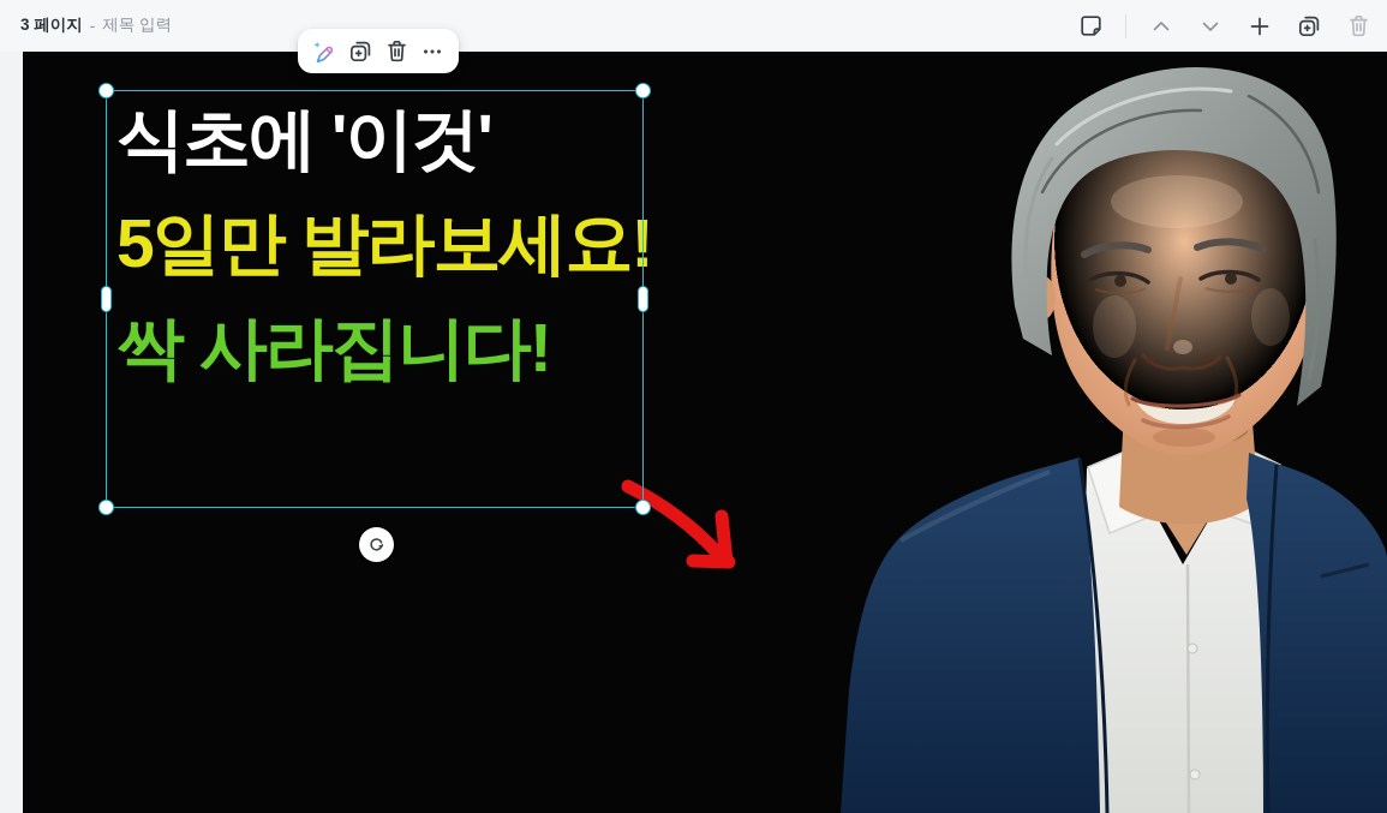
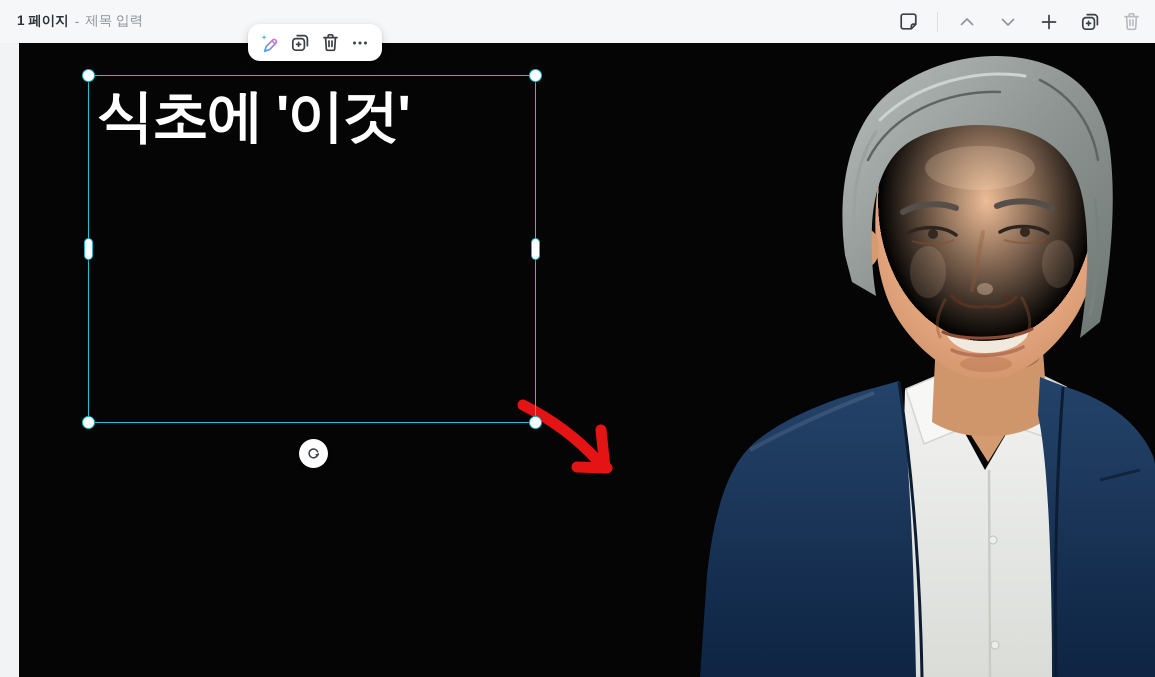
- 3 페이지
+ 1 페이지
  -
  제목 입력
  식초에 '이것'
- 5일만 발라보세요!
- 싹 사라집니다!
